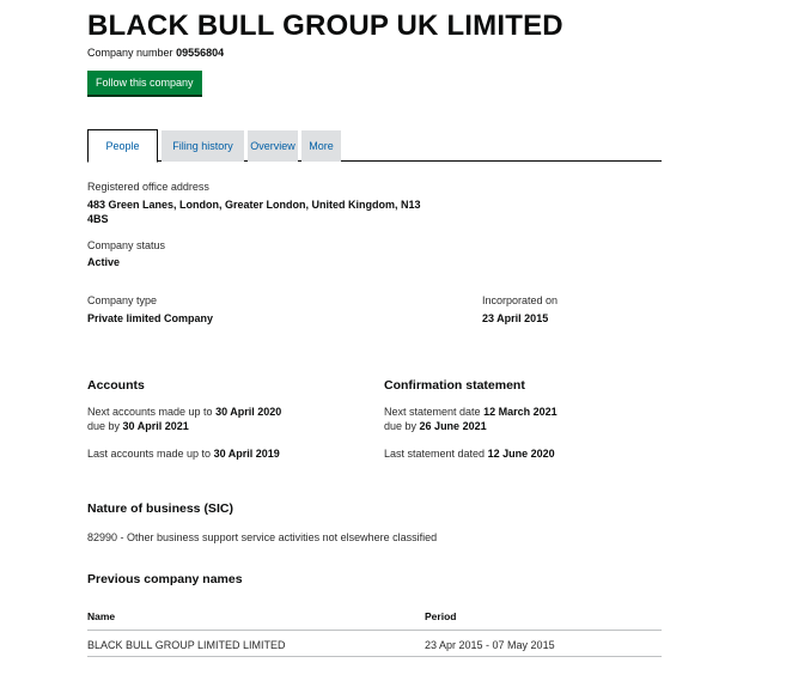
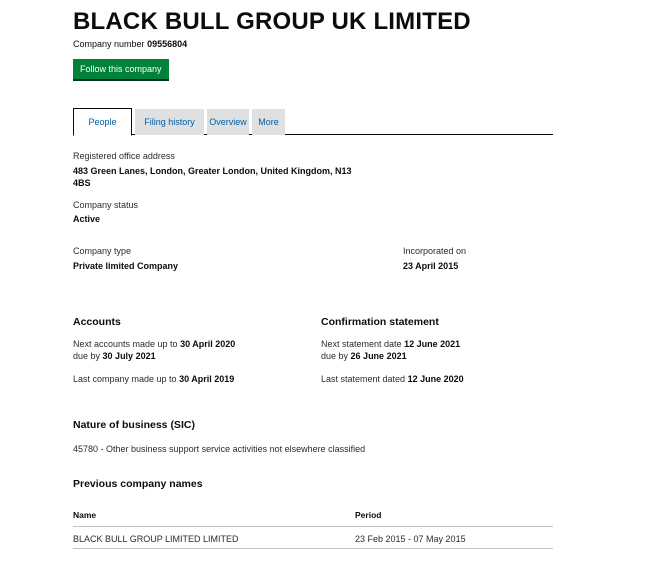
  BLACK BULL GROUP UK LIMITED
  Company number 09556804
  Follow this company
  People
  Filing history
  Overview
  More
  Registered office address
  483 Green Lanes, London, Greater London, United Kingdom, N13
  4BS
  Company status
  Active
  Company type
  Private limited Company
  Incorporated on
  23 April 2015
  Accounts
  Next accounts made up to 30 April 2020
- due by 30 April 2021
+ due by 30 July 2021
- Last accounts made up to 30 April 2019
+ Last company made up to 30 April 2019
  Confirmation statement
- Next statement date 12 March 2021
+ Next statement date 12 June 2021
  due by 26 June 2021
  Last statement dated 12 June 2020
  Nature of business (SIC)
- 82990 - Other business support service activities not elsewhere classified
+ 45780 - Other business support service activities not elsewhere classified
  Previous company names
  Name
  Period
  BLACK BULL GROUP LIMITED LIMITED
- 23 Apr 2015 - 07 May 2015
+ 23 Feb 2015 - 07 May 2015
